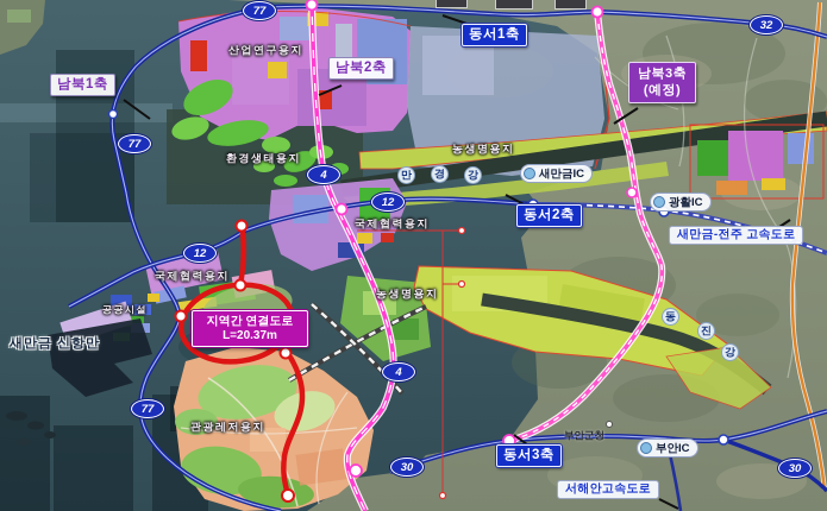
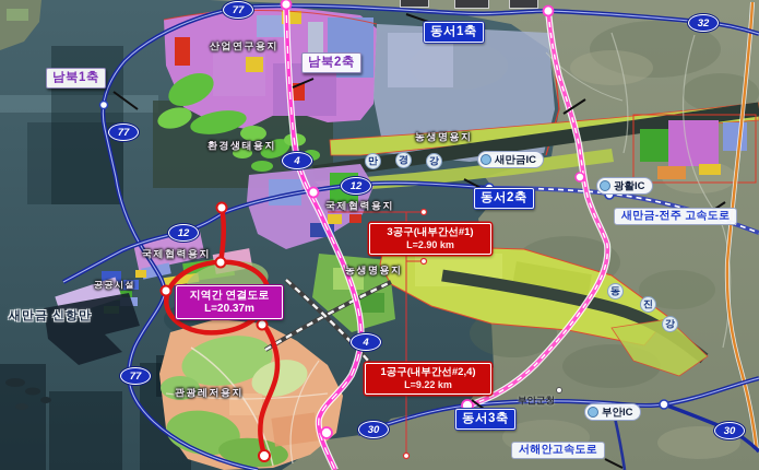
  남북1축
  남북2축
- 남북3축
- (예정)
  동서1축
  동서2축
  동서3축
  77
  77
  77
  32
  4
  4
  12
  12
  30
  30
  새만금IC
  광활IC
  부안IC
  새만금-전주 고속도로
  서해안고속도로
+ 3공구(내부간선#1)
+ L=2.90 km
+ 1공구(내부간선#2,4)
+ L=9.22 km
  지역간 연결도로
  L=20.37m
  산업연구용지
  환경생태용지
  농생명용지
  국제협력용지
  국제협력용지
  농생명용지
  관광레저용지
  공공시설
  새만금 신항만
  부안군청
  만
  경
  강
  동
  진
  강
